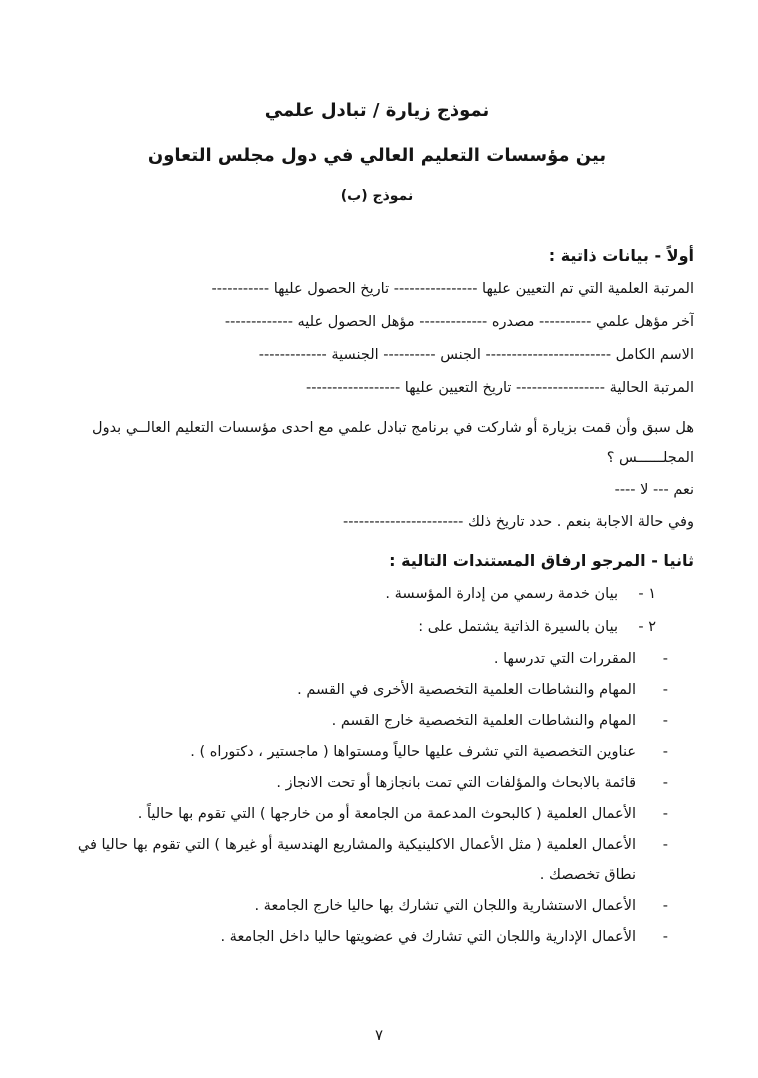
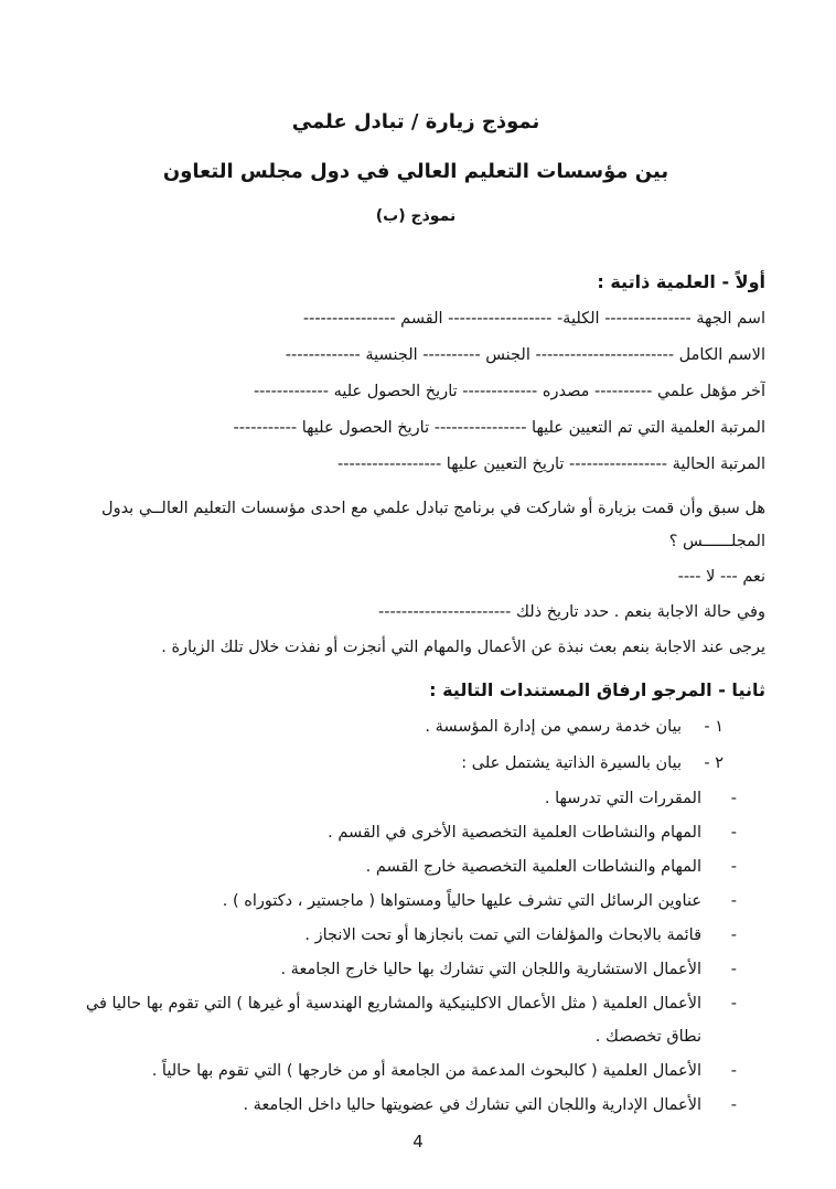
  نموذج زيارة / تبادل علمي
  بين مؤسسات التعليم العالي في دول مجلس التعاون
  نموذج (ب)
- أولاً - بيانات ذاتية :
+ أولاً - العلمية ذاتية :
+ اسم الجهة --------------- الكلية- ------------------ القسم ----------------
- المرتبة العلمية التي تم التعيين عليها ---------------- تاريخ الحصول عليها -----------
+ الاسم الكامل ------------------------ الجنس ---------- الجنسية -------------
- آخر مؤهل علمي ---------- مصدره ------------- مؤهل الحصول عليه -------------
+ آخر مؤهل علمي ---------- مصدره ------------- تاريخ الحصول عليه -------------
- الاسم الكامل ------------------------ الجنس ---------- الجنسية -------------
+ المرتبة العلمية التي تم التعيين عليها ---------------- تاريخ الحصول عليها -----------
  المرتبة الحالية ----------------- تاريخ التعيين عليها ------------------
  هل سبق وأن قمت بزيارة أو شاركت في برنامج تبادل علمي مع احدى مؤسسات التعليم العالــي بدول المجلــــــس ؟
  نعم --- لا ----
  وفي حالة الاجابة بنعم . حدد تاريخ ذلك -----------------------
+ يرجى عند الاجابة بنعم بعث نبذة عن الأعمال والمهام التي أنجزت أو نفذت خلال تلك الزيارة .
  ثانيا - المرجو ارفاق المستندات التالية :
  ١ -
  بيان خدمة رسمي من إدارة المؤسسة .
  ٢ -
  بيان بالسيرة الذاتية يشتمل على :
  -
  المقررات التي تدرسها .
  -
  المهام والنشاطات العلمية التخصصية الأخرى في القسم .
  -
  المهام والنشاطات العلمية التخصصية خارج القسم .
  -
- عناوين التخصصية التي تشرف عليها حالياً ومستواها ( ماجستير ، دكتوراه ) .
+ عناوين الرسائل التي تشرف عليها حالياً ومستواها ( ماجستير ، دكتوراه ) .
  -
  قائمة بالابحاث والمؤلفات التي تمت بانجازها أو تحت الانجاز .
  -
- الأعمال العلمية ( كالبحوث المدعمة من الجامعة أو من خارجها ) التي تقوم بها حالياً .
+ الأعمال الاستشارية واللجان التي تشارك بها حاليا خارج الجامعة .
  -
  الأعمال العلمية ( مثل الأعمال الاكلينيكية والمشاريع الهندسية أو غيرها ) التي تقوم بها حاليا في نطاق تخصصك .
  -
- الأعمال الاستشارية واللجان التي تشارك بها حاليا خارج الجامعة .
+ الأعمال العلمية ( كالبحوث المدعمة من الجامعة أو من خارجها ) التي تقوم بها حالياً .
  -
  الأعمال الإدارية واللجان التي تشارك في عضويتها حاليا داخل الجامعة .
- ٧
+ 4
